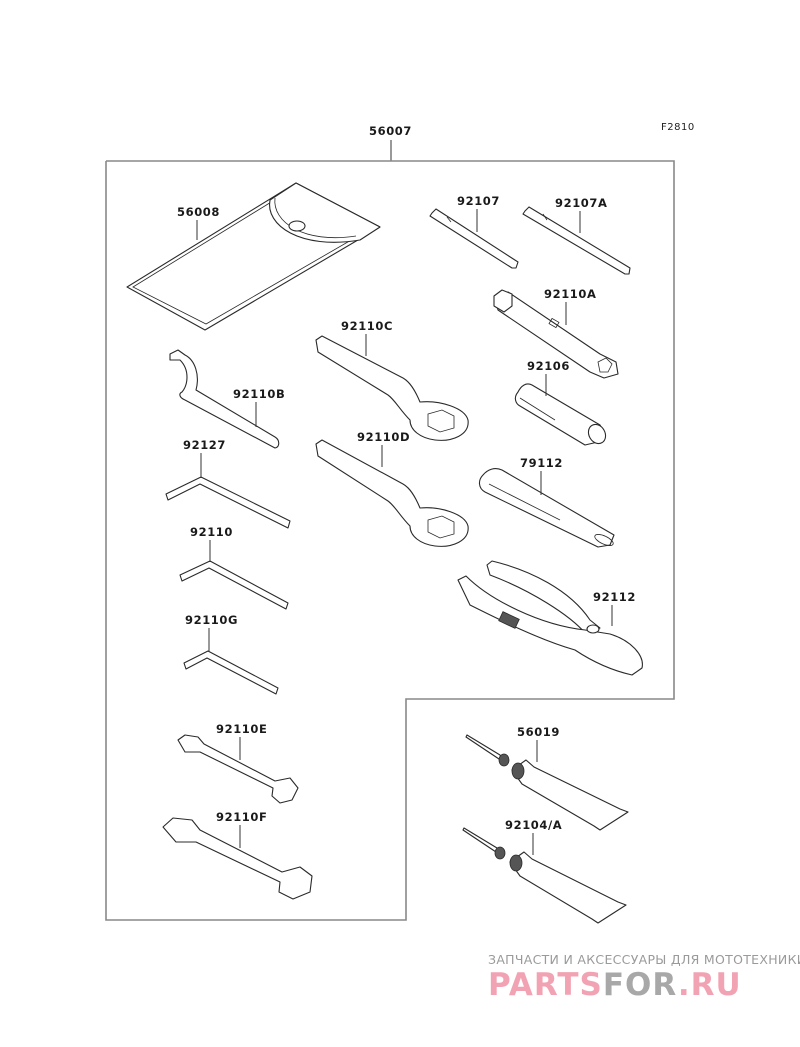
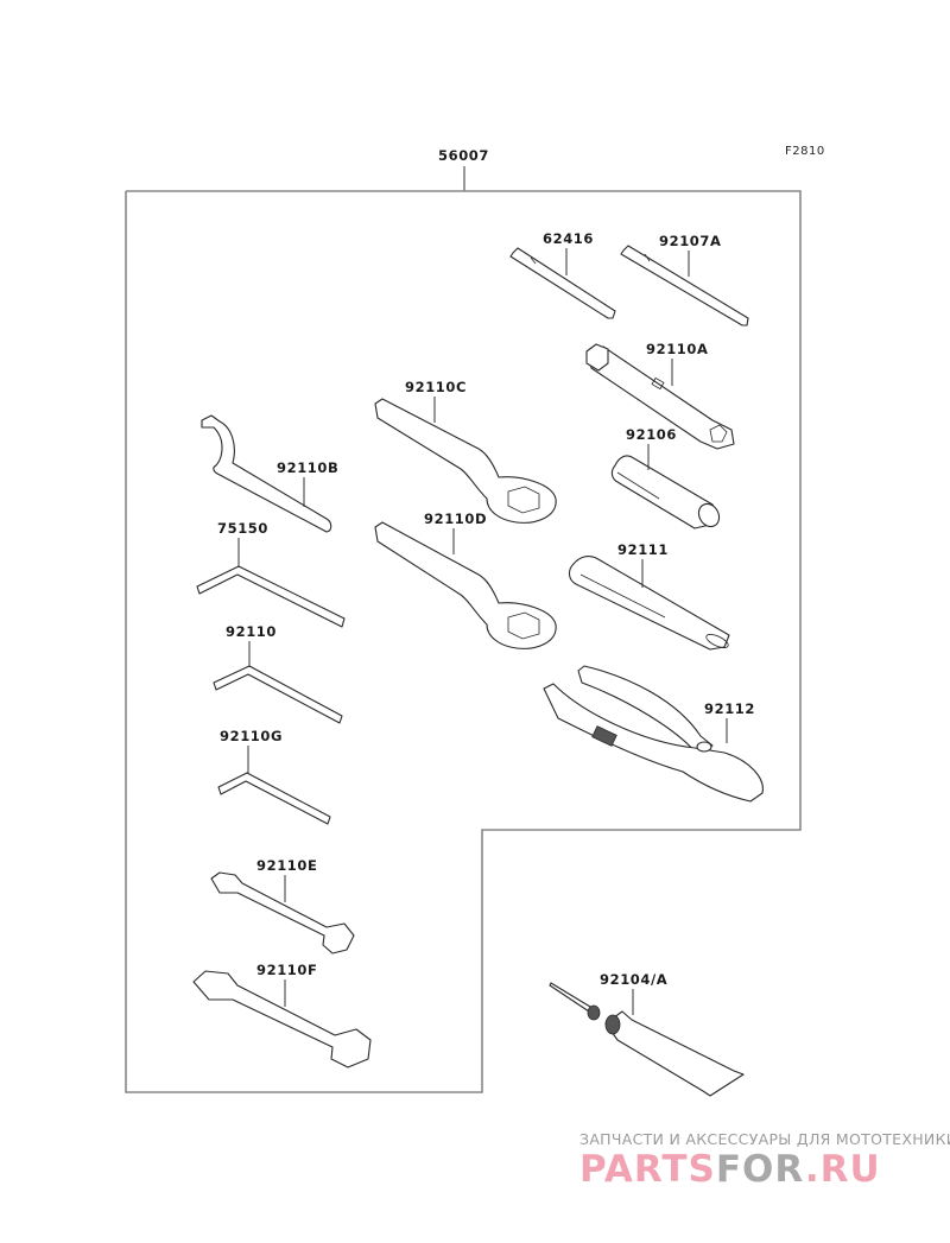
  F2810
  56007
- 56008
- 92107
+ 62416
  92107A
  92110A
  92106
  92110B
  92110C
  92110D
- 92127
+ 75150
  92110
  92110G
- 79112
+ 92111
  92112
  92110E
  92110F
- 56019
  92104/A
  ЗАПЧАСТИ И АКСЕССУАРЫ ДЛЯ МОТОТЕХНИК
  PARTSFOR.RU
